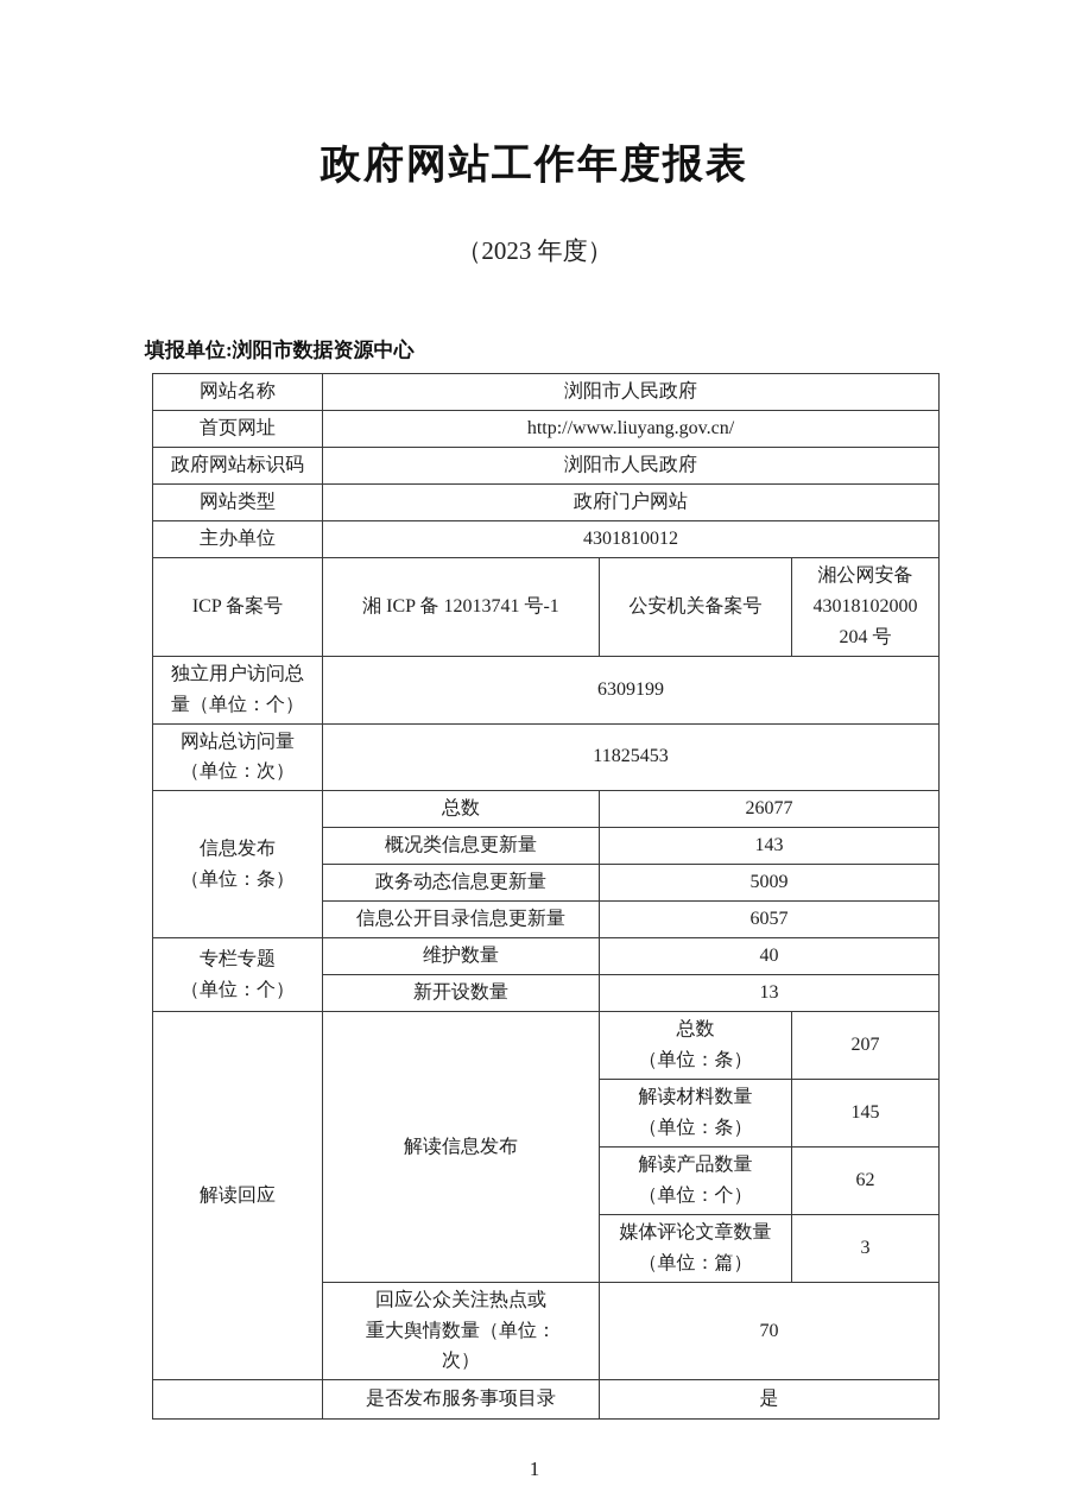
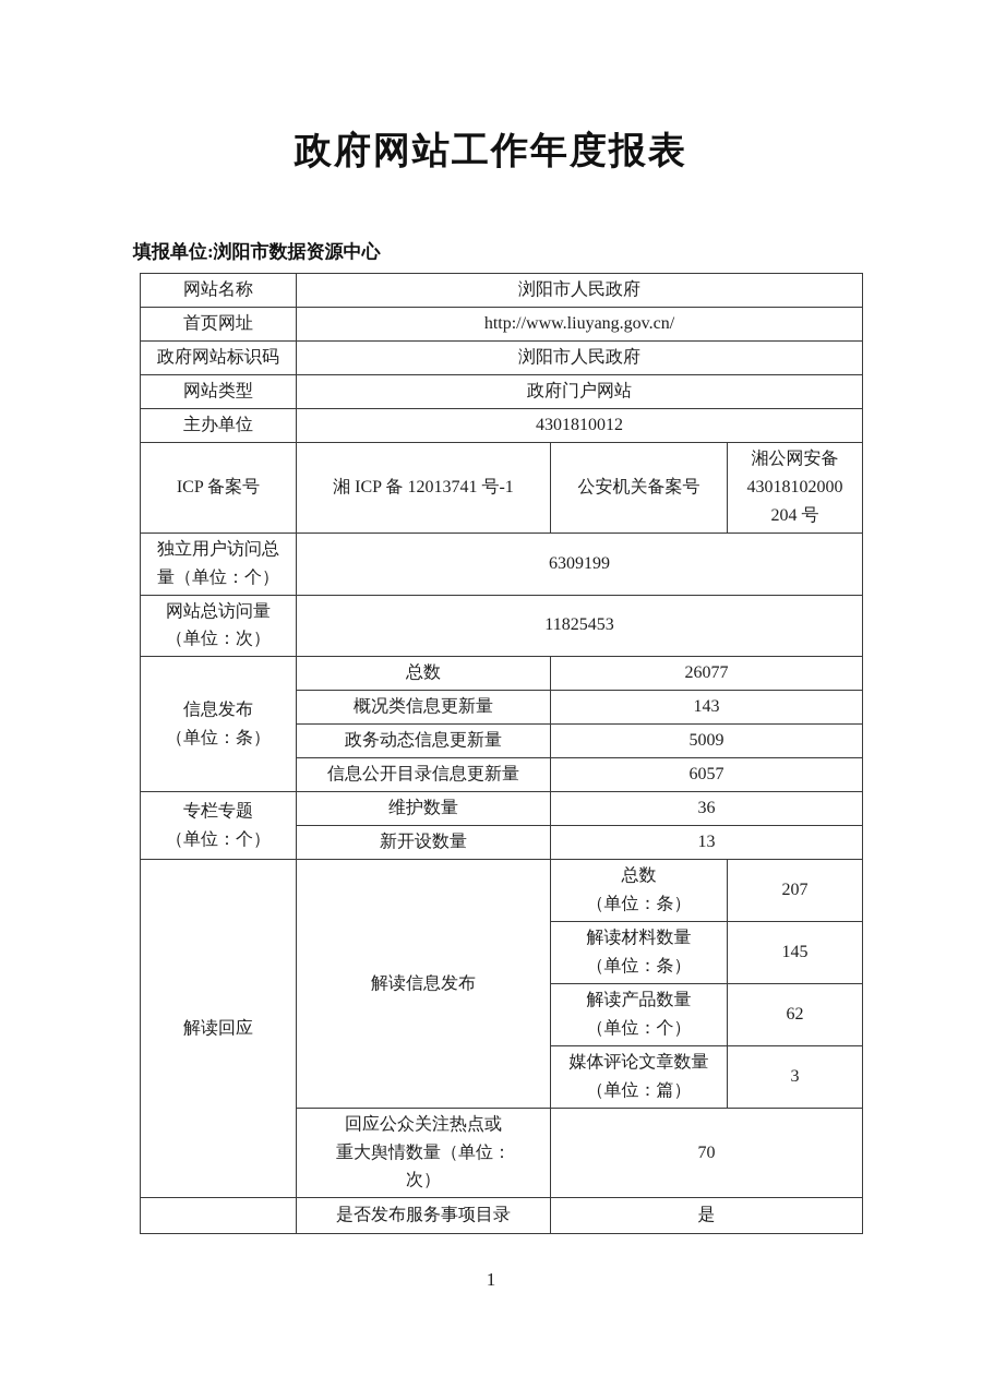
  政府网站工作年度报表
- （2023 年度）
  填报单位:浏阳市数据资源中心
  网站名称	浏阳市人民政府
  首页网址	http://www.liuyang.gov.cn/
  政府网站标识码	浏阳市人民政府
  网站类型	政府门户网站
  主办单位	4301810012
  ICP 备案号	湘 ICP 备 12013741 号-1	公安机关备案号	湘公网安备 43018102000 204 号
  独立用户访问总 量（单位：个）	6309199
  网站总访问量 （单位：次）	11825453
  信息发布 （单位：条）	总数	26077
  概况类信息更新量	143
  政务动态信息更新量	5009
  信息公开目录信息更新量	6057
- 专栏专题 （单位：个）	维护数量	40
+ 专栏专题 （单位：个）	维护数量	36
  新开设数量	13
  解读回应	解读信息发布	总数 （单位：条）	207
  解读材料数量 （单位：条）	145
  解读产品数量 （单位：个）	62
  媒体评论文章数量 （单位：篇）	3
  回应公众关注热点或 重大舆情数量（单位： 次）	70
  	是否发布服务事项目录	是
  1
